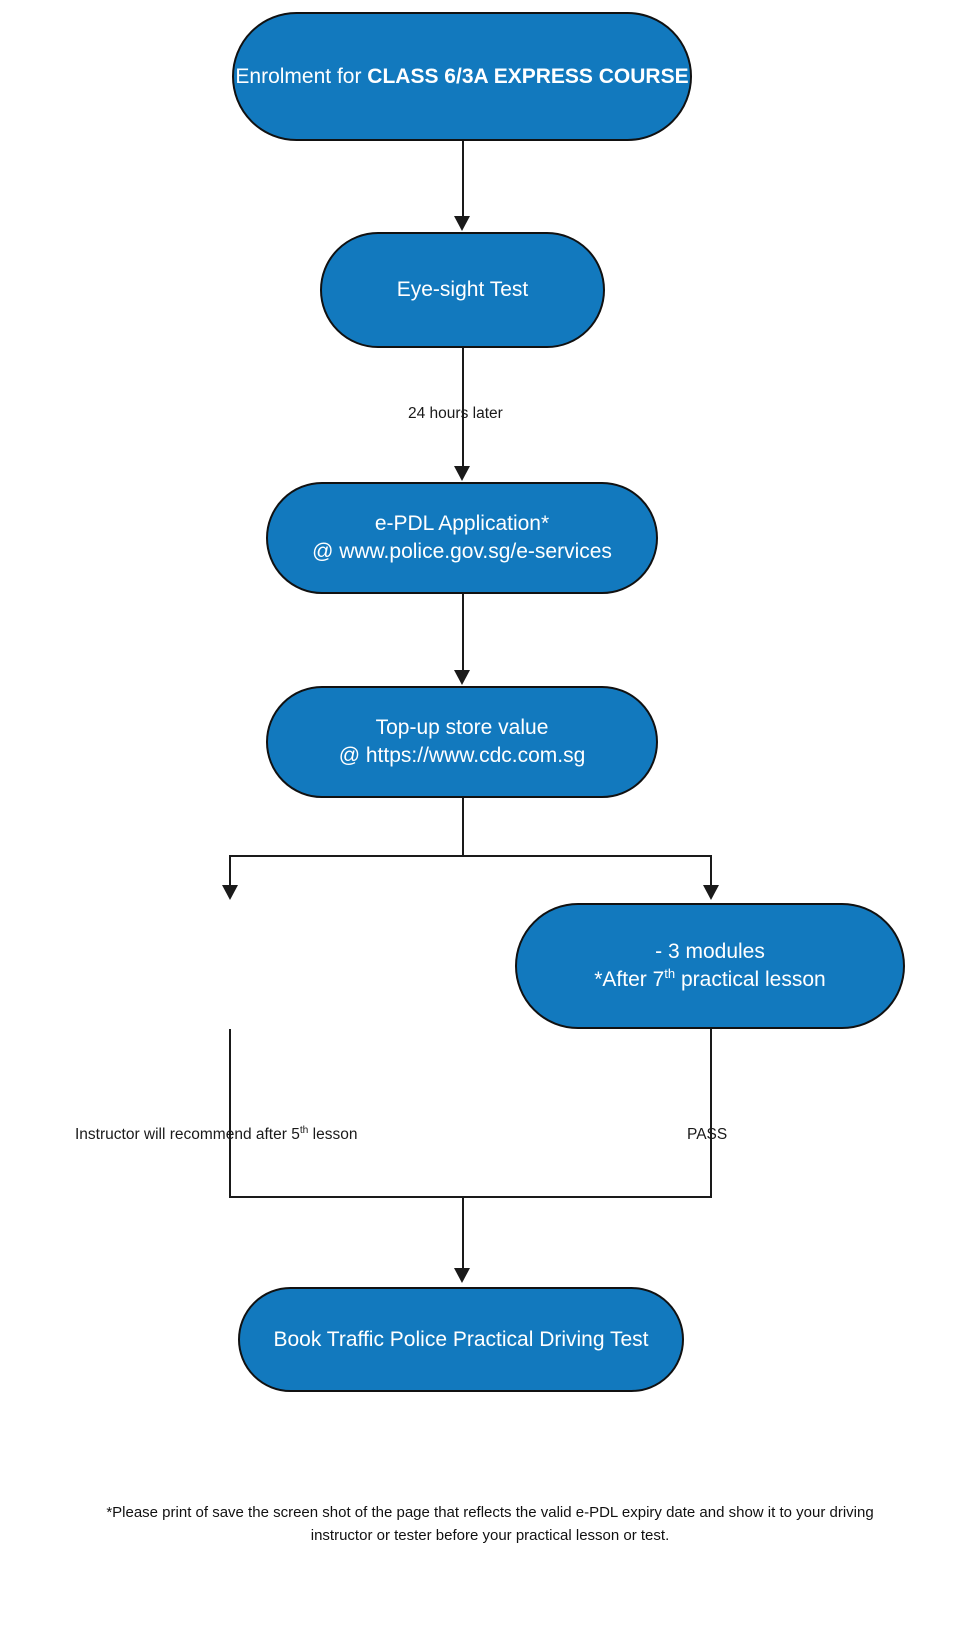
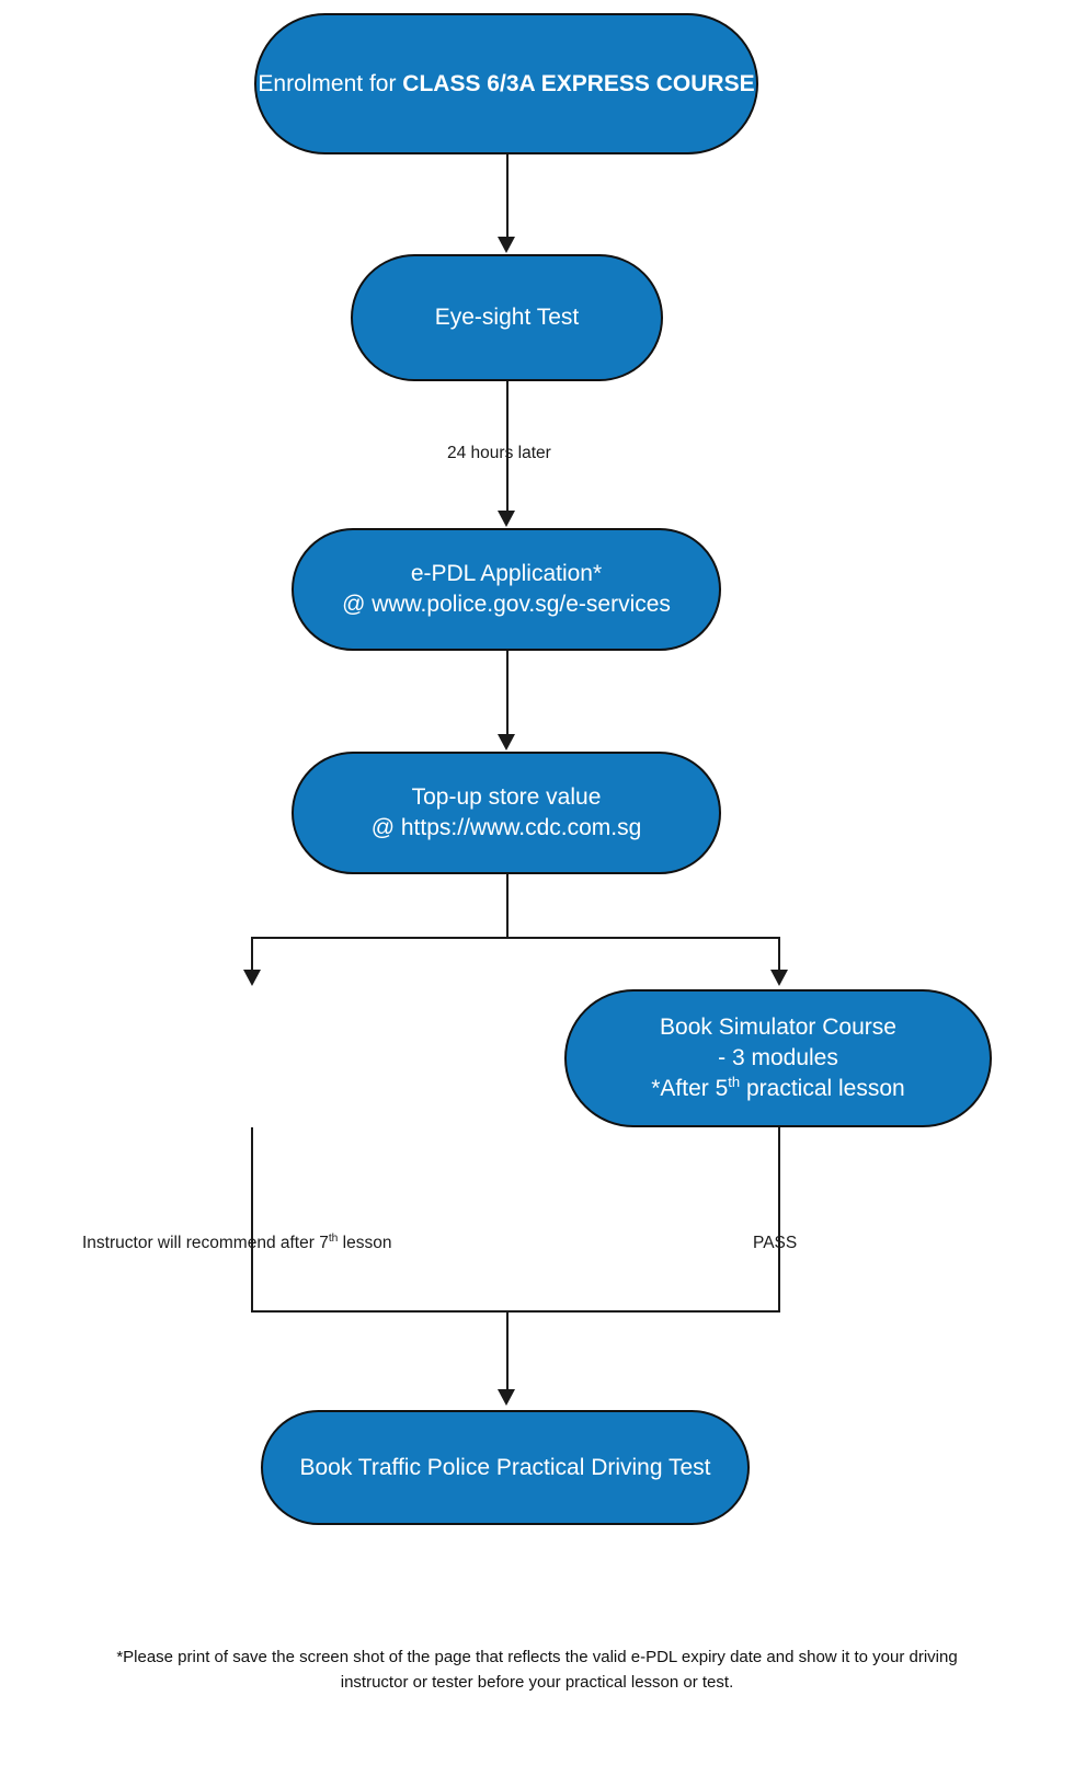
  Enrolment for CLASS 6/3A EXPRESS COURSE
  Eye-sight Test
  24 hours later
  e-PDL Application*
  @ www.police.gov.sg/e-services
  Top-up store value
  @ https://www.cdc.com.sg
+ Book Simulator Course
  - 3 modules
- *After 7th practical lesson
+ *After 5th practical lesson
- Instructor will recommend after 5th lesson
+ Instructor will recommend after 7th lesson
  PASS
  Book Traffic Police Practical Driving Test
  *Please print of save the screen shot of the page that reflects the valid e-PDL expiry date and show it to your driving instructor or tester before your practical lesson or test.
